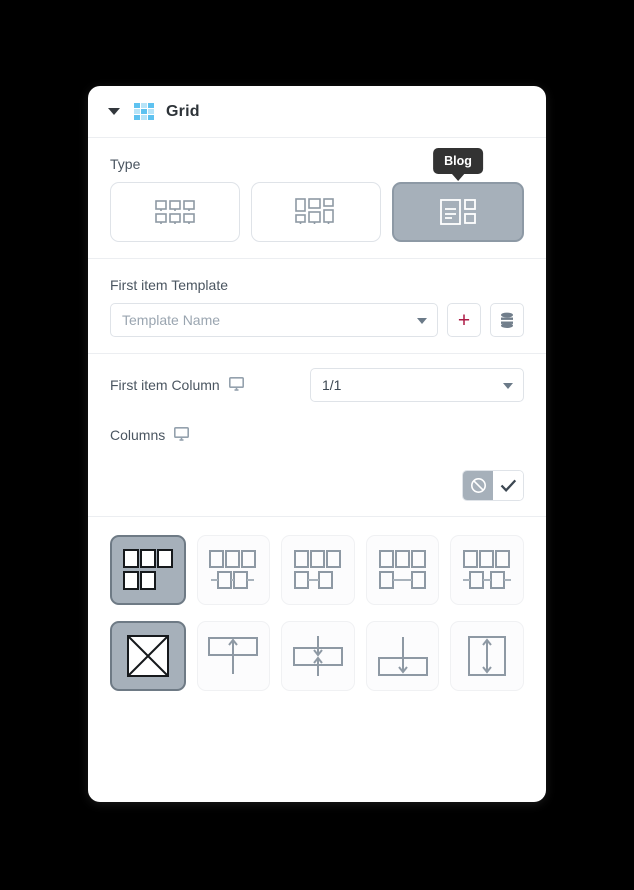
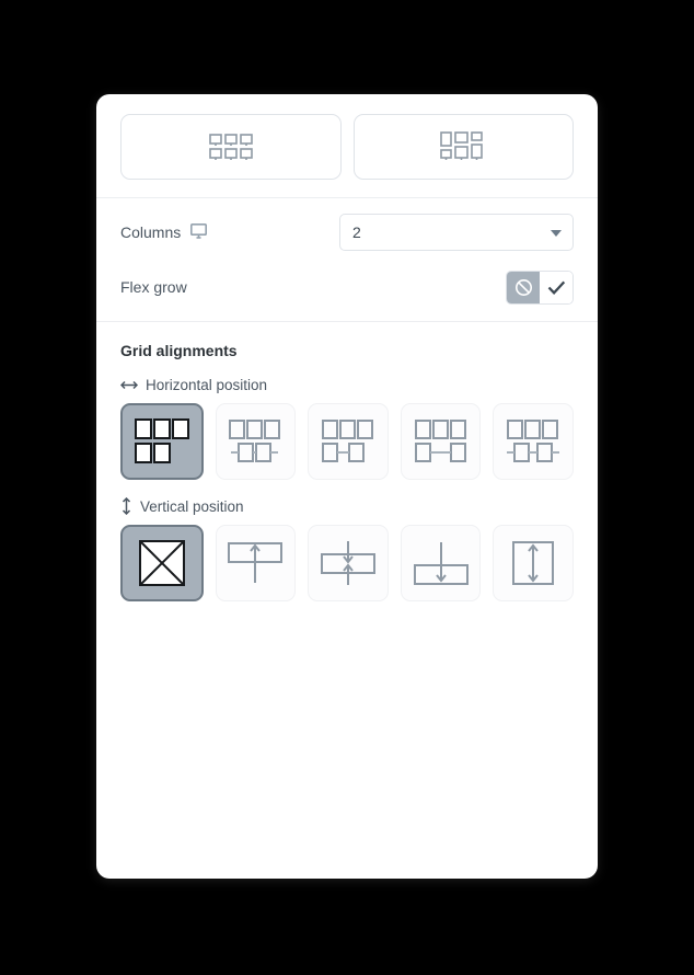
- Grid
- Type
- Blog
- First item Template
- Template Name
- +
- First item Column
- 1/1
  Columns
+ 2
+ Flex grow
+ Grid alignments
+ Horizontal position
+ Vertical position
